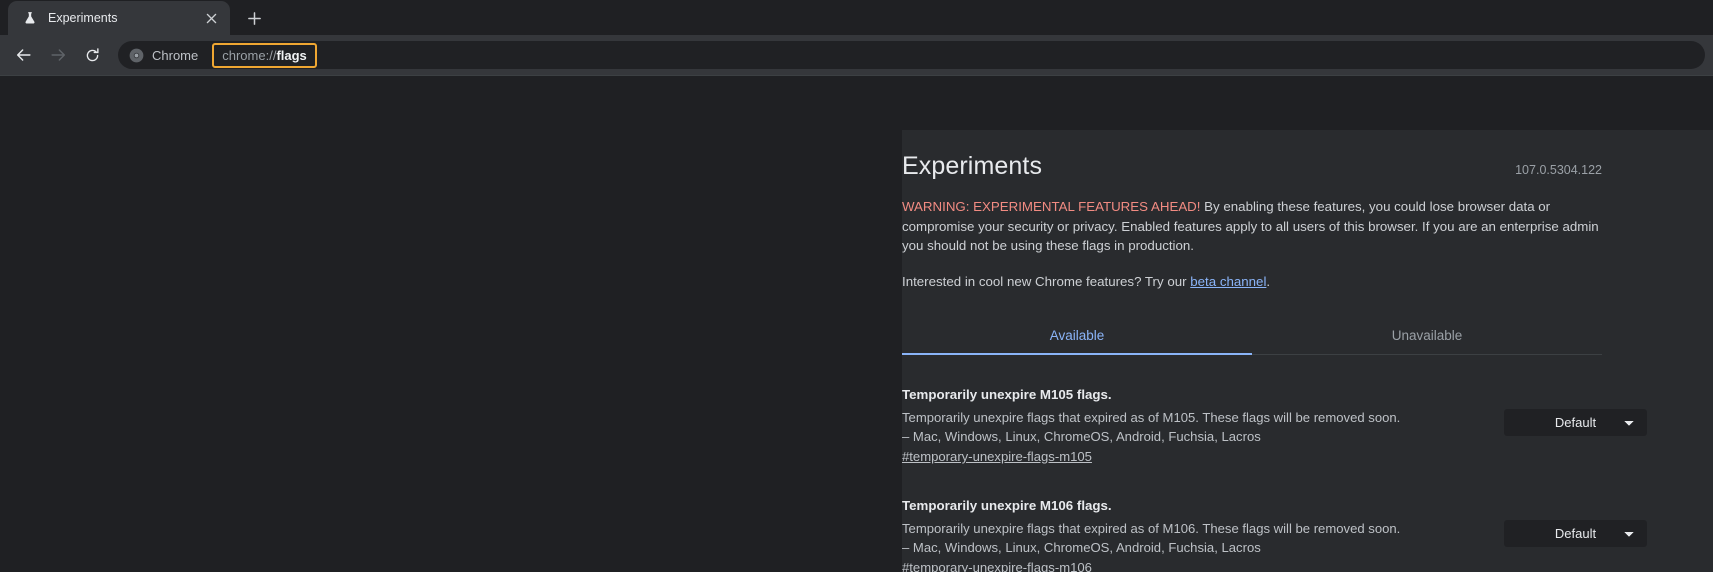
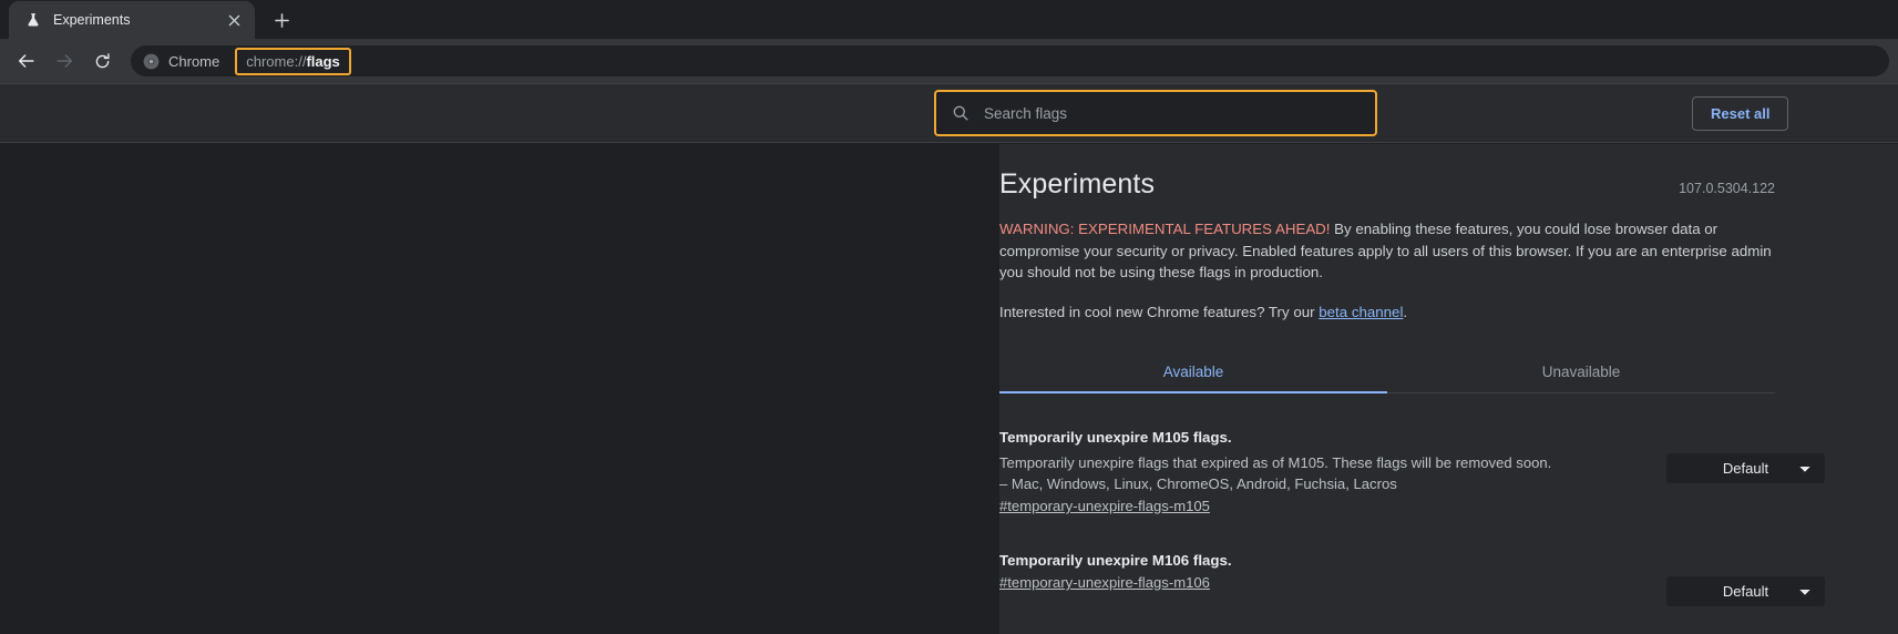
  Experiments
  Chrome
  chrome://flags
+ Search flags
+ Reset all
  Experiments
  107.0.5304.122
  WARNING: EXPERIMENTAL FEATURES AHEAD! By enabling these features, you could lose browser data or compromise your security or privacy. Enabled features apply to all users of this browser. If you are an enterprise admin you should not be using these flags in production.
  Interested in cool new Chrome features? Try our beta channel.
  Available
  Unavailable
  Temporarily unexpire M105 flags.
  Temporarily unexpire flags that expired as of M105. These flags will be removed soon. – Mac, Windows, Linux, ChromeOS, Android, Fuchsia, Lacros
  #temporary-unexpire-flags-m105
  Default
  Temporarily unexpire M106 flags.
- Temporarily unexpire flags that expired as of M106. These flags will be removed soon. – Mac, Windows, Linux, ChromeOS, Android, Fuchsia, Lacros
  #temporary-unexpire-flags-m106
  Default
